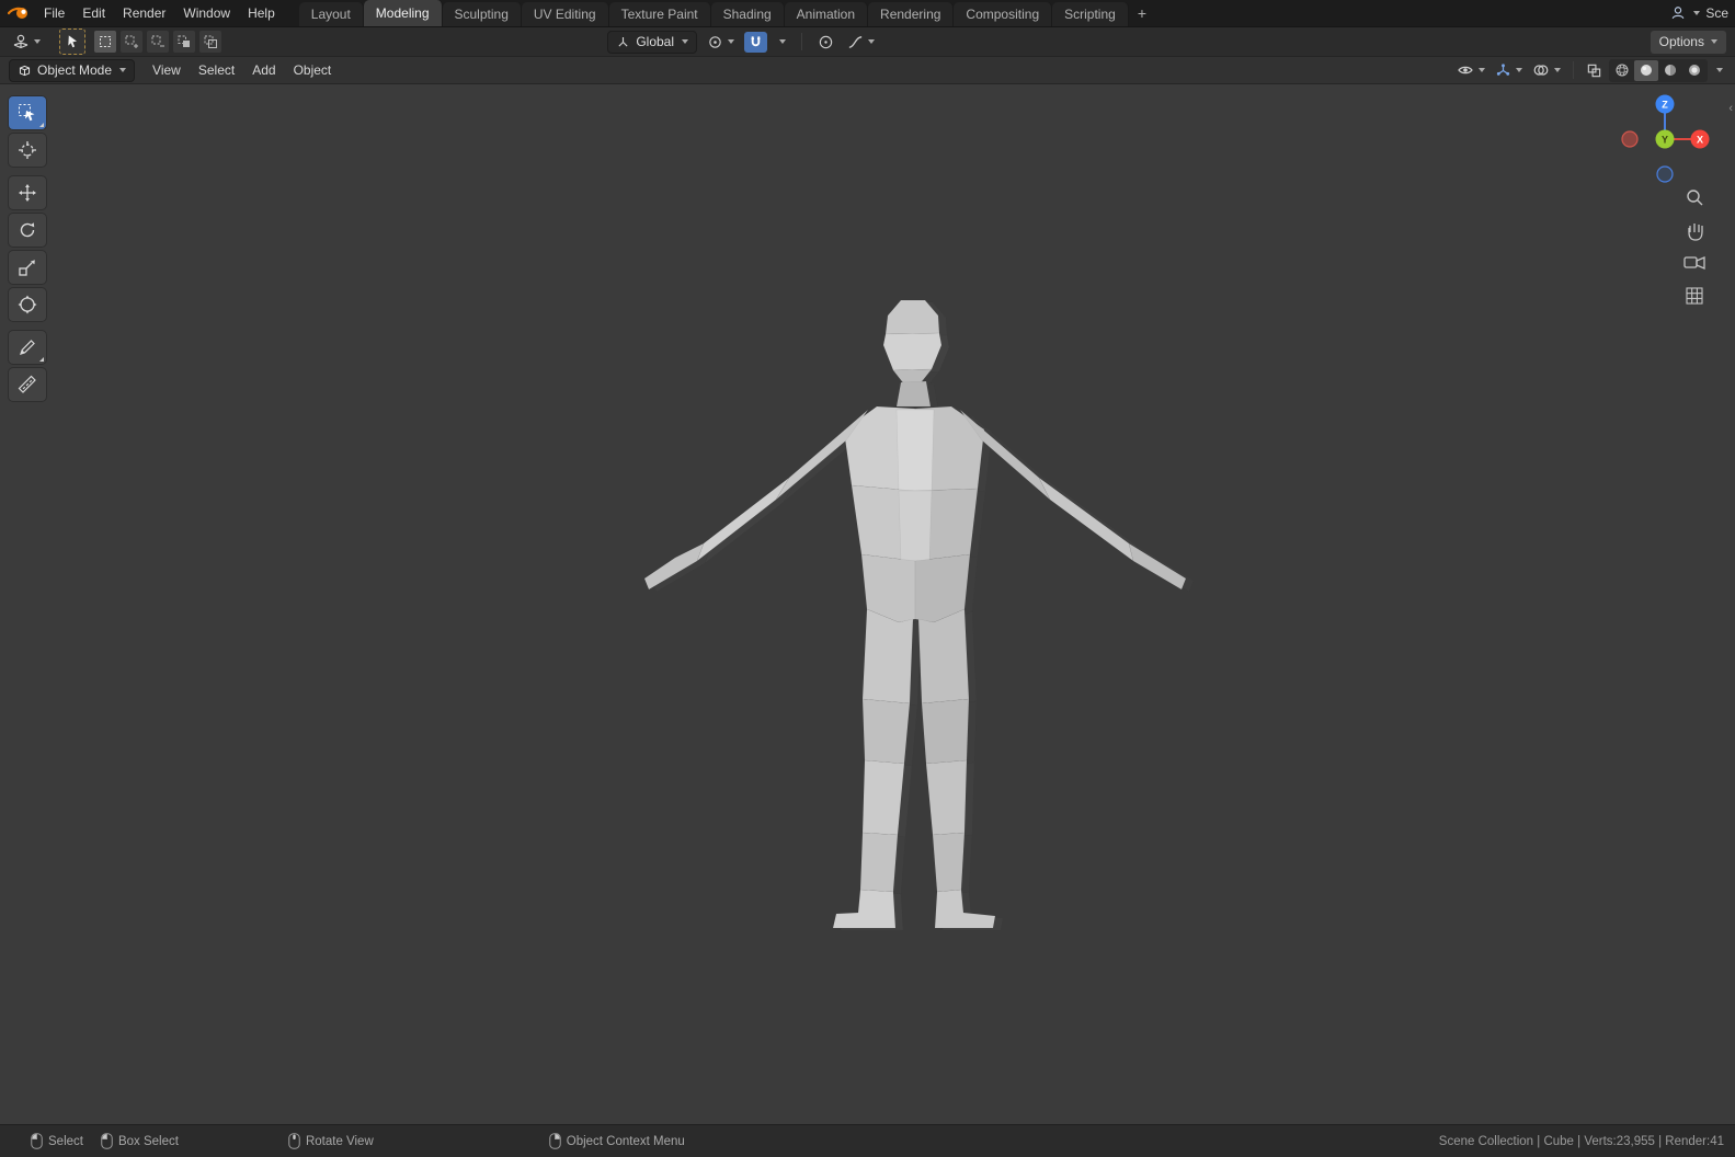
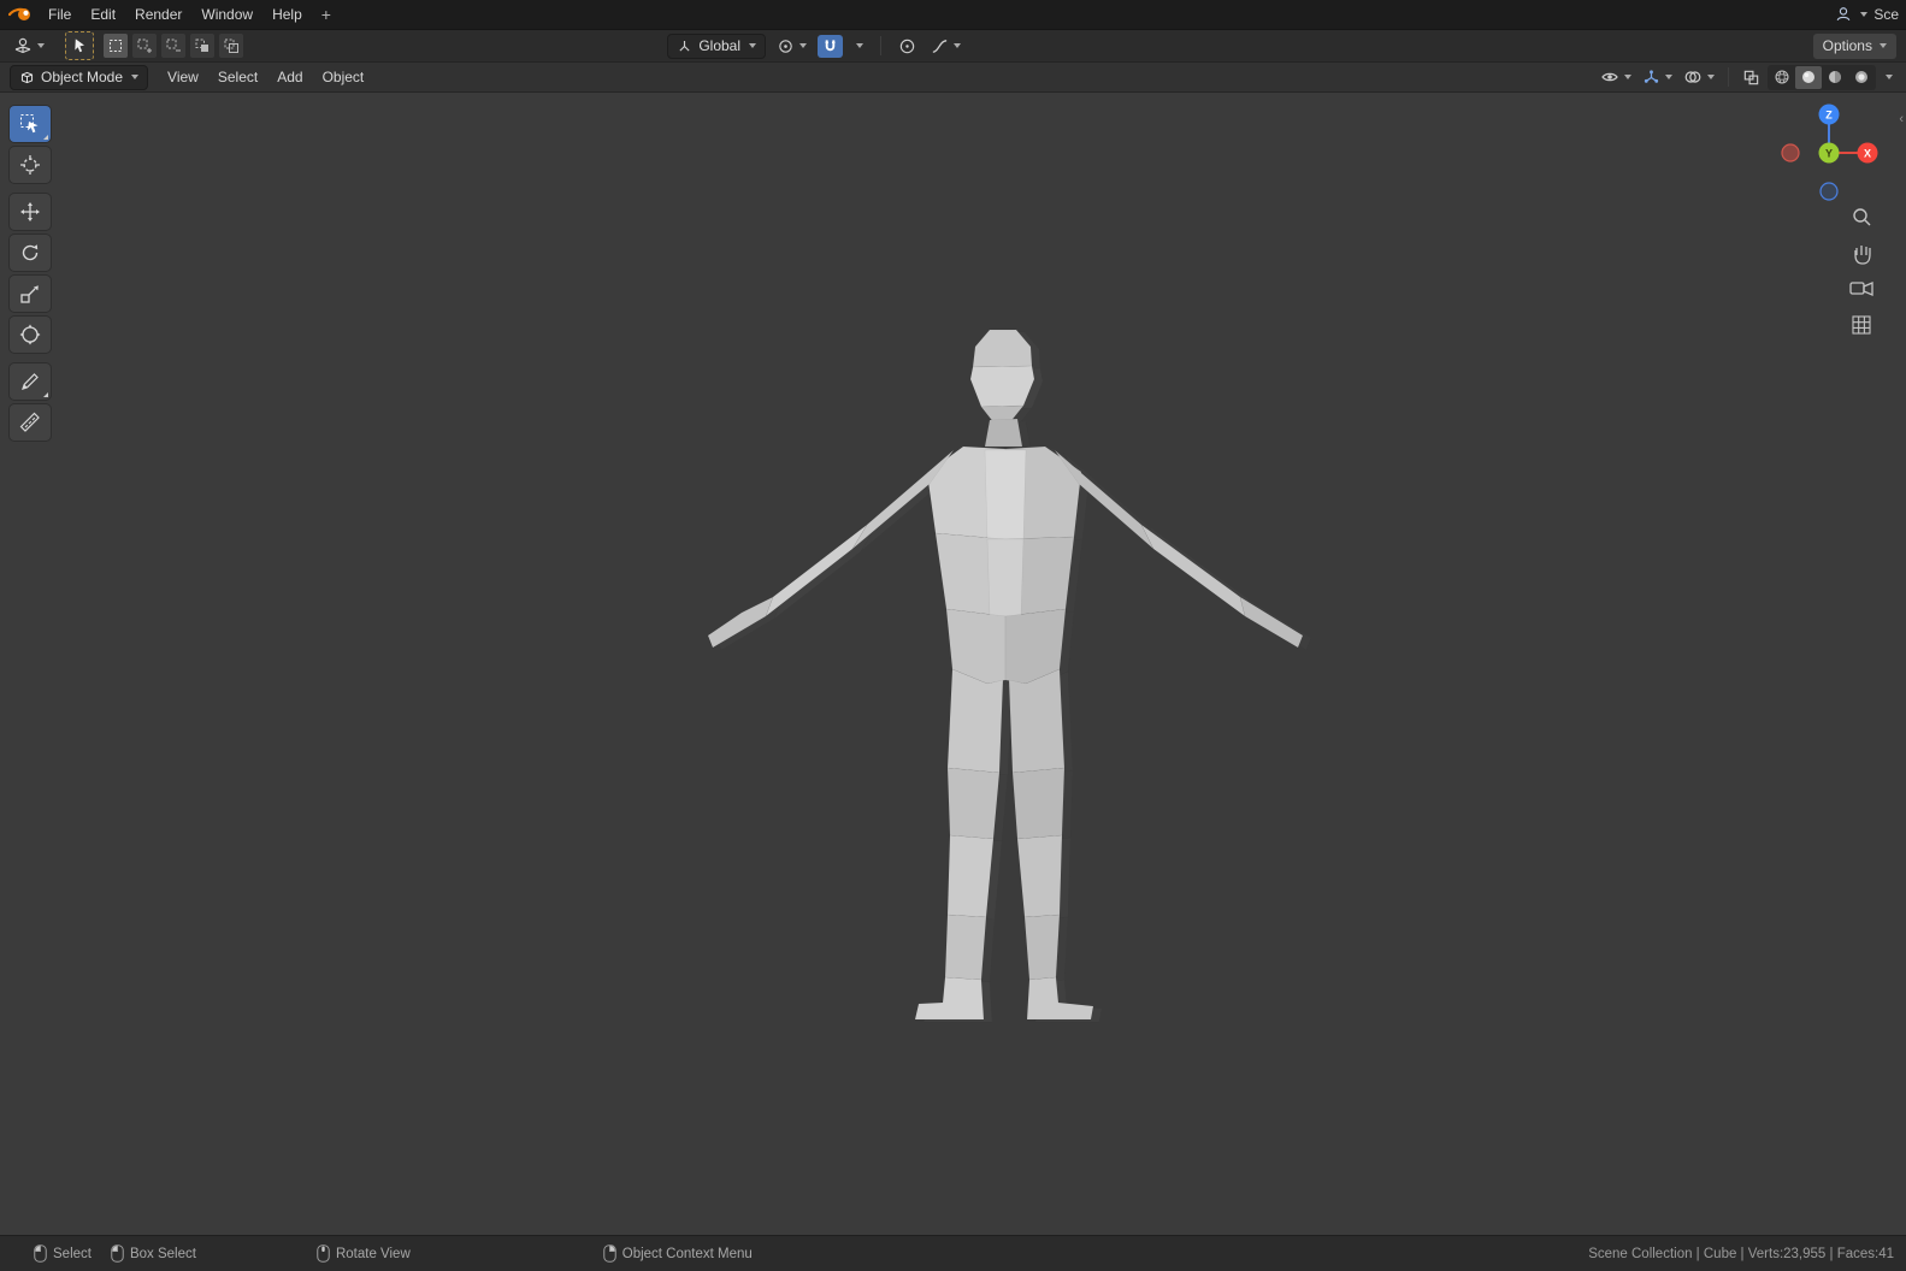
  File
  Edit
  Render
  Window
  Help
- Layout
- Modeling
- Sculpting
- UV Editing
- Texture Paint
- Shading
- Animation
- Rendering
- Compositing
- Scripting
  +
  Sce
  Global
  Options
  Object Mode
  View
  Select
  Add
  Object
  Z
  X
  Y
  ‹
  Select
  Box Select
  Rotate View
  Object Context Menu
- Scene Collection | Cube | Verts:23,955 | Render:41
+ Scene Collection | Cube | Verts:23,955 | Faces:41
